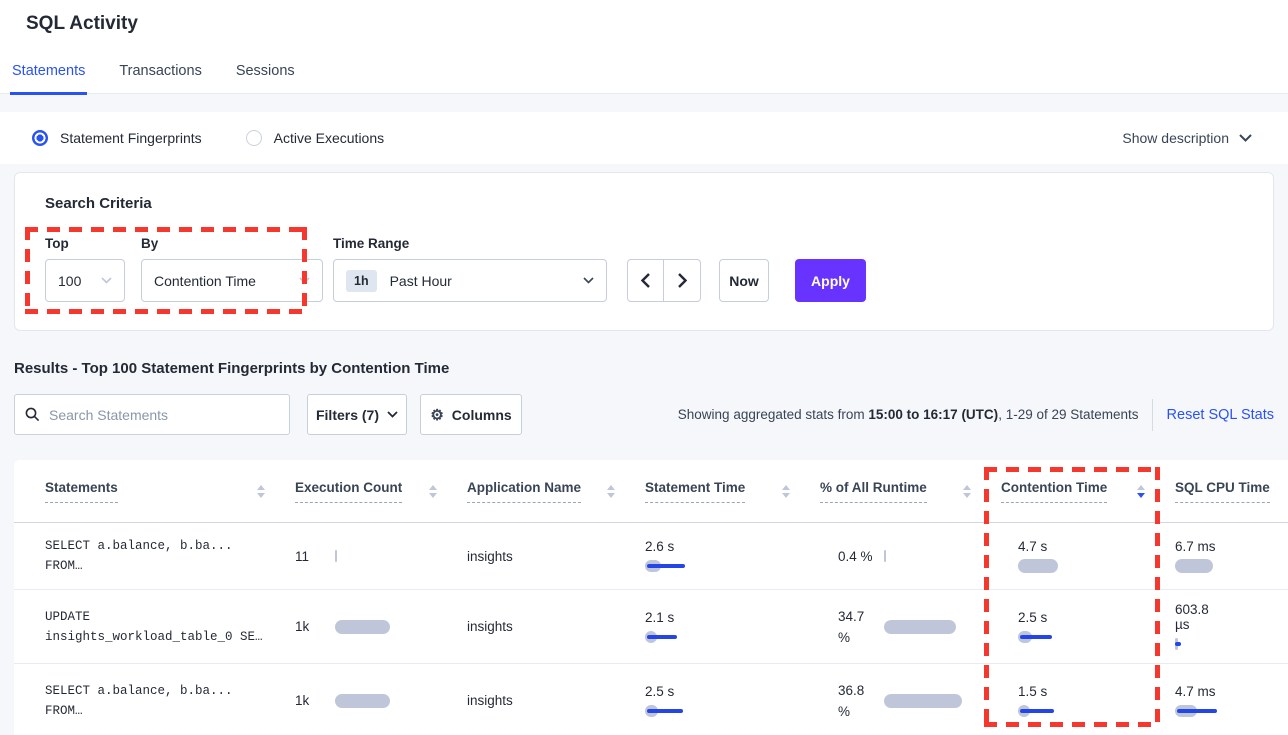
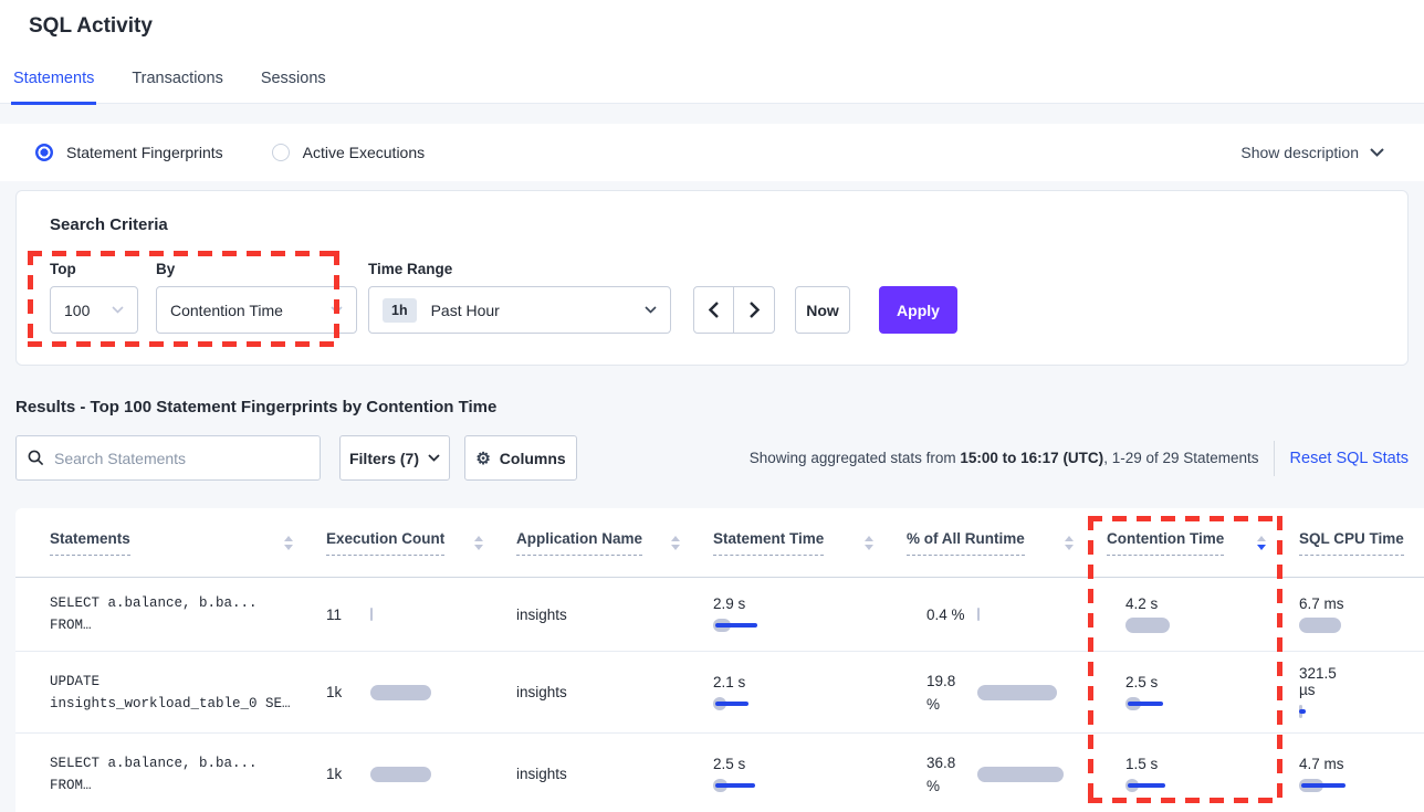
  SQL Activity
  Statements
  Transactions
  Sessions
  Statement Fingerprints
  Active Executions
  Show description
  Search Criteria
  Top
  100
  By
  Contention Time
  Time Range
  1h
  Past Hour
  Now
  Apply
  Results - Top 100 Statement Fingerprints by Contention Time
  Search Statements
  Filters (7)
  ⚙
  Columns
  Showing aggregated stats from 15:00 to 16:17 (UTC), 1-29 of 29 Statements
  Reset SQL Stats
  Statements
  Execution Count
  Application Name
  Statement Time
  % of All Runtime
  Contention Time
  SQL CPU Time
  SELECT a.balance, b.ba...
  FROM…
  11
  insights
- 2.6 s
+ 2.9 s
  0.4 %
- 4.7 s
+ 4.2 s
  6.7 ms
  UPDATE
  insights_workload_table_0 SE…
  1k
  insights
  2.1 s
- 34.7
+ 19.8
  %
  2.5 s
- 603.8
+ 321.5
  µs
  SELECT a.balance, b.ba...
  FROM…
  1k
  insights
  2.5 s
  36.8
  %
  1.5 s
  4.7 ms
